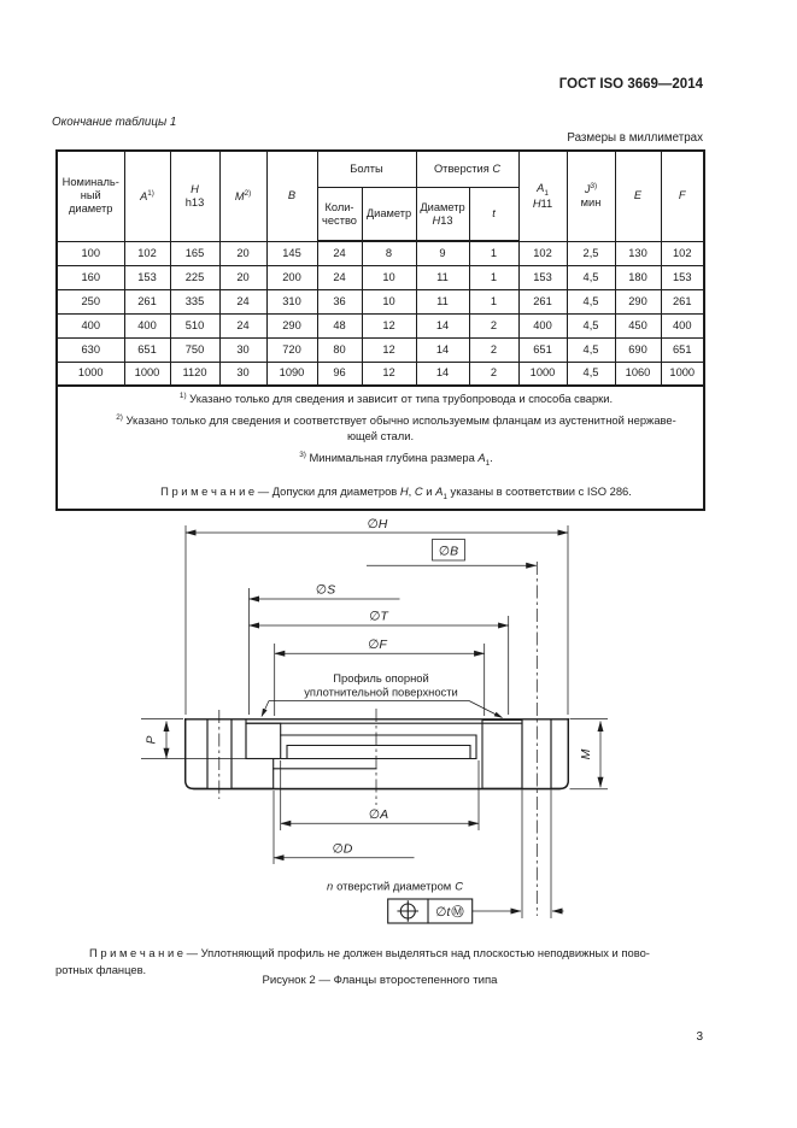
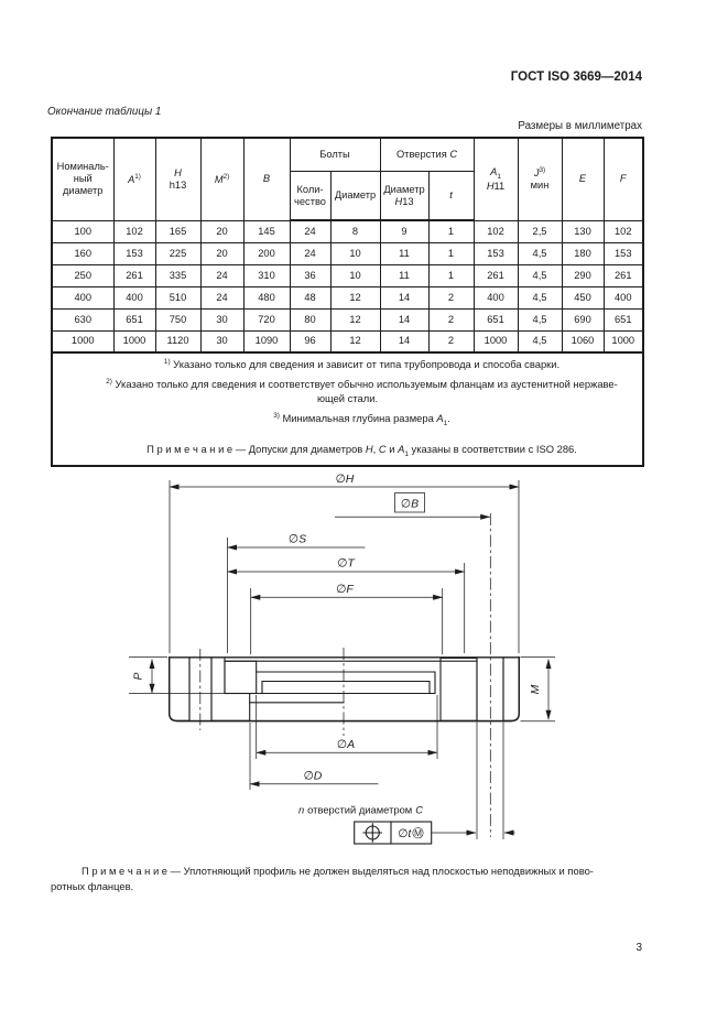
  ГОСТ ISO 3669—2014
  Окончание таблицы 1
  Размеры в миллиметрах
  Номиналь-ныйдиаметр	A	Hh13	M	B	Болты	Отверстия C	AH11	Jмин	E	F
  Коли-чество	Диаметр	ДиаметрH13	t
  100	102	165	20	145	24	8	9	1	102	2,5	130	102
  160	153	225	20	200	24	10	11	1	153	4,5	180	153
  250	261	335	24	310	36	10	11	1	261	4,5	290	261
- 400	400	510	24	290	48	12	14	2	400	4,5	450	400
+ 400	400	510	24	480	48	12	14	2	400	4,5	450	400
  630	651	750	30	720	80	12	14	2	651	4,5	690	651
  1000	1000	1120	30	1090	96	12	14	2	1000	4,5	1060	1000
  Указано только для сведения и зависит от типа трубопровода и способа сварки. Указано только для сведения и соответствует обычно используемым фланцам из аустенитной нержаве-ющей стали. Минимальная глубина размера A . П р и м е ч а н и е — Допуски для диаметров H, C и A указаны в соответствии с ISO 286.
  ∅H
  ∅B
  ∅S
  ∅T
  ∅F
  ∅A
  ∅D
- Профиль опорной
- уплотнительной поверхности
  n отверстий диаметром C
  ∅tⓂ
  П р и м е ч а н и е — Уплотняющий профиль не должен выделяться над плоскостью неподвижных и пово-
  ротных фланцев.
- Рисунок 2 — Фланцы второстепенного типа
  3
